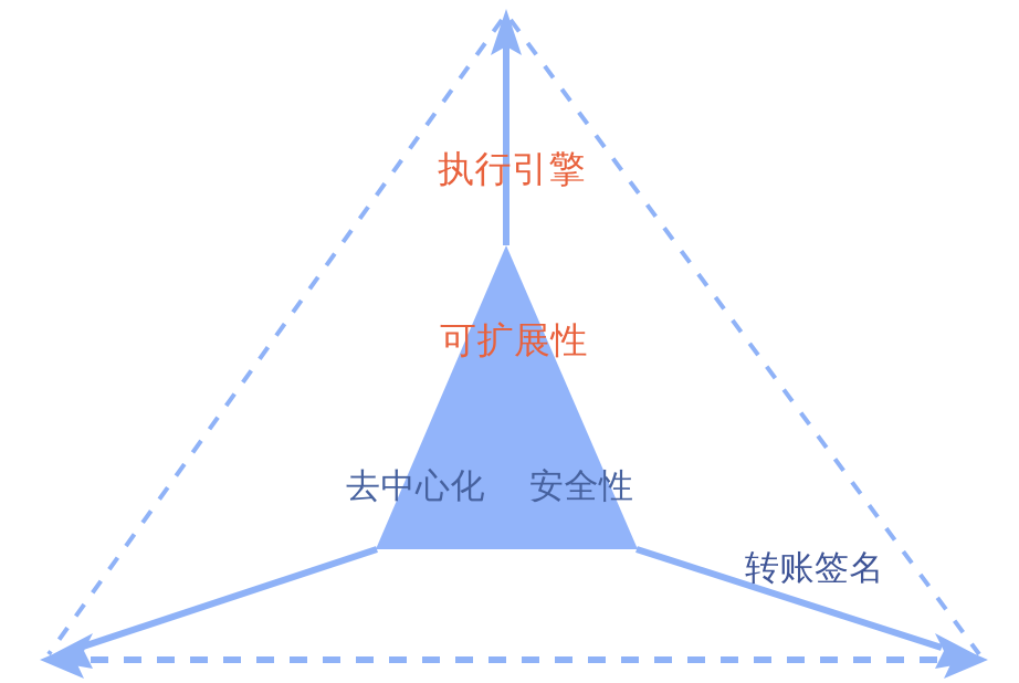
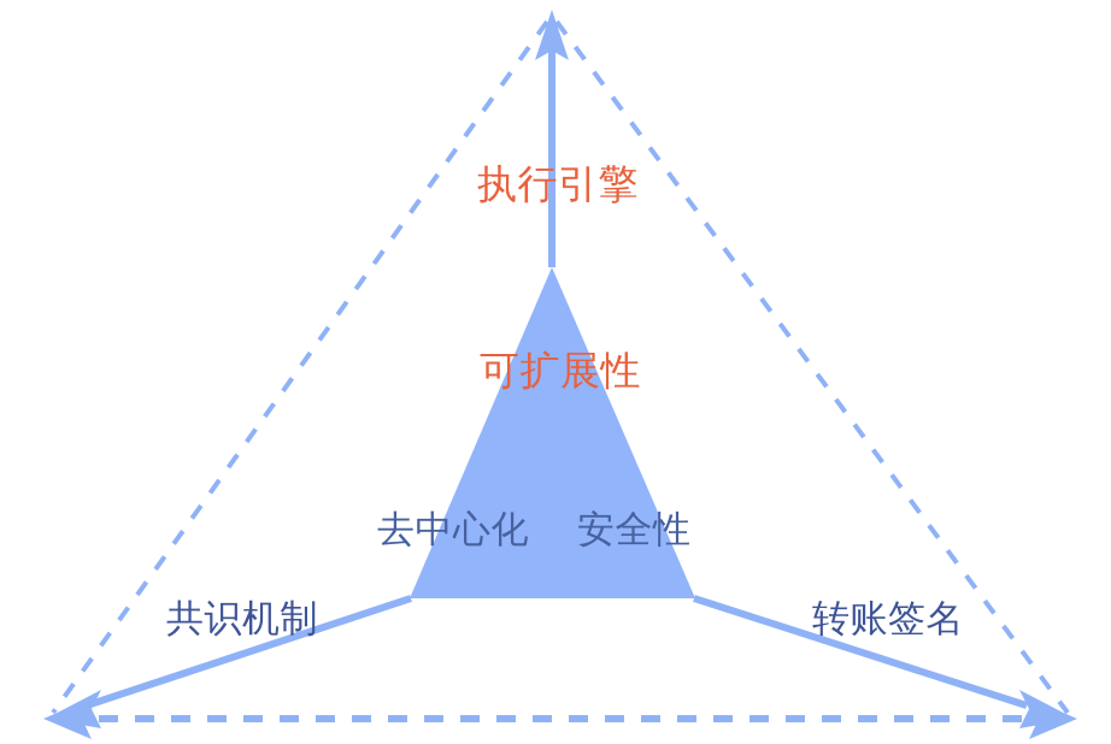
  执行引擎
  可扩展性
  去中心化
  安全性
+ 共识机制
  转账签名
